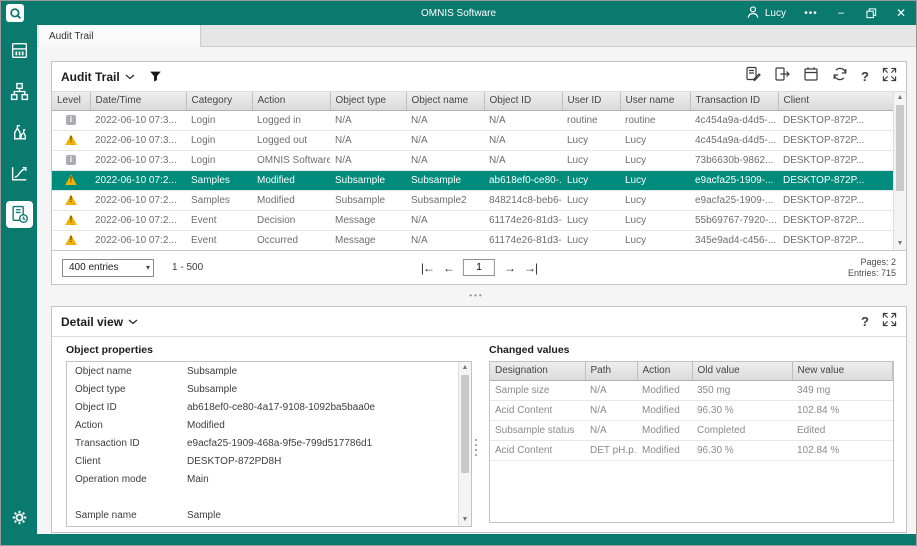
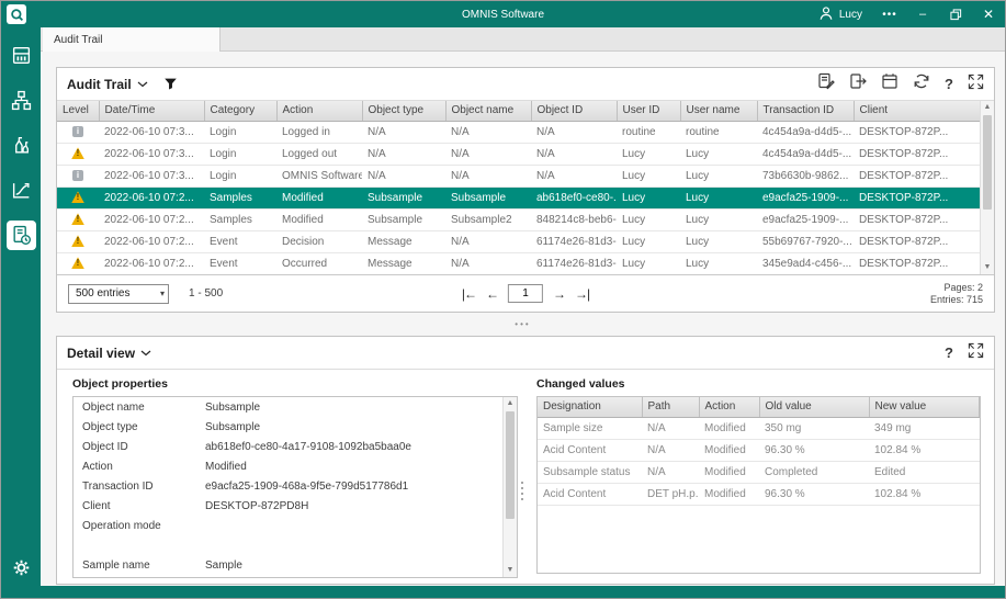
  OMNIS Software
  Lucy
  •••
  –
  ✕
  Audit Trail
  Audit Trail
  ?
  Level	Date/Time	Category	Action	Object type	Object name	Object ID	User ID	User name	Transaction ID	Client
  	2022-06-10 07:3...	Login	Logged in	N/A	N/A	N/A	routine	routine	4c454a9a-d4d5-...	DESKTOP-872P...
  	2022-06-10 07:3...	Login	Logged out	N/A	N/A	N/A	Lucy	Lucy	4c454a9a-d4d5-...	DESKTOP-872P...
  	2022-06-10 07:3...	Login	OMNIS Software	N/A	N/A	N/A	Lucy	Lucy	73b6630b-9862...	DESKTOP-872P...
  	2022-06-10 07:2...	Samples	Modified	Subsample	Subsample	ab618ef0-ce80-.	Lucy	Lucy	e9acfa25-1909-...	DESKTOP-872P...
  	2022-06-10 07:2...	Samples	Modified	Subsample	Subsample2	848214c8-beb6-	Lucy	Lucy	e9acfa25-1909-...	DESKTOP-872P...
  	2022-06-10 07:2...	Event	Decision	Message	N/A	61174e26-81d3-	Lucy	Lucy	55b69767-7920-...	DESKTOP-872P...
  	2022-06-10 07:2...	Event	Occurred	Message	N/A	61174e26-81d3-	Lucy	Lucy	345e9ad4-c456-...	DESKTOP-872P...
- 400 entries
+ 500 entries
  ▾
  1 - 500
  |←
  ←
  1
  →
  →|
  Pages: 2
  Entries: 715
  •••
  Detail view
  ?
  Object properties
  Object name
  Subsample
  Object type
  Subsample
  Object ID
  ab618ef0-ce80-4a17-9108-1092ba5baa0e
  Action
  Modified
  Transaction ID
  e9acfa25-1909-468a-9f5e-799d517786d1
  Client
  DESKTOP-872PD8H
  Operation mode
- Main
  Sample name
  Sample
  Changed values
  Designation	Path	Action	Old value	New value
  Sample size	N/A	Modified	350 mg	349 mg
  Acid Content	N/A	Modified	96.30 %	102.84 %
  Subsample status	N/A	Modified	Completed	Edited
  Acid Content	DET pH.p.	Modified	96.30 %	102.84 %
